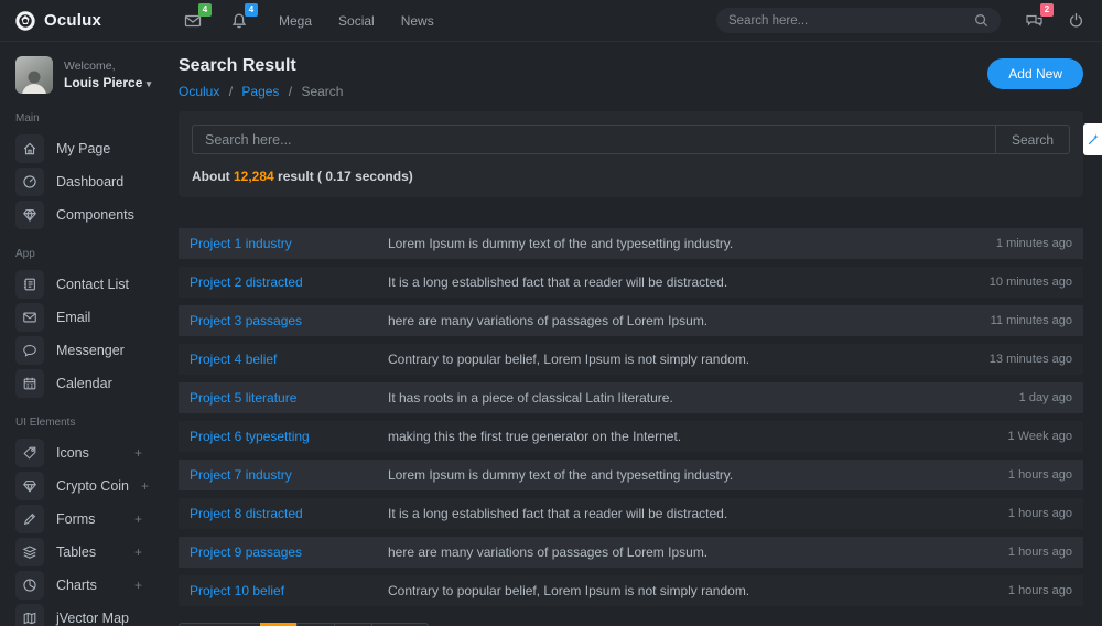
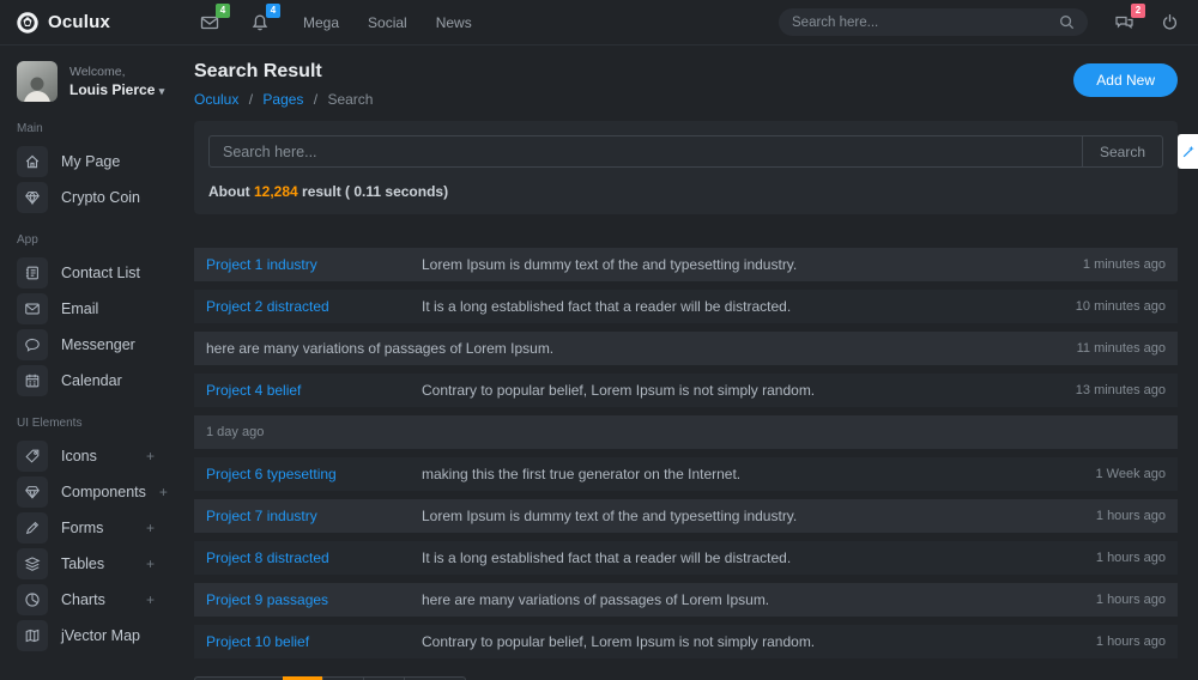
  Oculux
  4
  4
  Mega
  Social
  News
  Search here...
  2
  Welcome,
  Louis Pierce ▾
  Main
  My Page
- Dashboard
- Components
+ Crypto Coin
  App
  Contact List
  Email
  Messenger
  Calendar
  UI Elements
  Icons
  +
- Crypto Coin
+ Components
  +
  Forms
  +
  Tables
  +
  Charts
  +
  jVector Map
  Search Result
  Oculux / Pages / Search
  Add New
  Search here...
  Search
- About 12,284 result ( 0.17 seconds)
+ About 12,284 result ( 0.11 seconds)
  Project 1 industry
  Lorem Ipsum is dummy text of the and typesetting industry.
  1 minutes ago
  Project 2 distracted
  It is a long established fact that a reader will be distracted.
  10 minutes ago
- Project 3 passages
  here are many variations of passages of Lorem Ipsum.
  11 minutes ago
  Project 4 belief
  Contrary to popular belief, Lorem Ipsum is not simply random.
  13 minutes ago
- Project 5 literature
- It has roots in a piece of classical Latin literature.
  1 day ago
  Project 6 typesetting
  making this the first true generator on the Internet.
  1 Week ago
  Project 7 industry
  Lorem Ipsum is dummy text of the and typesetting industry.
  1 hours ago
  Project 8 distracted
  It is a long established fact that a reader will be distracted.
  1 hours ago
  Project 9 passages
  here are many variations of passages of Lorem Ipsum.
  1 hours ago
  Project 10 belief
  Contrary to popular belief, Lorem Ipsum is not simply random.
  1 hours ago
